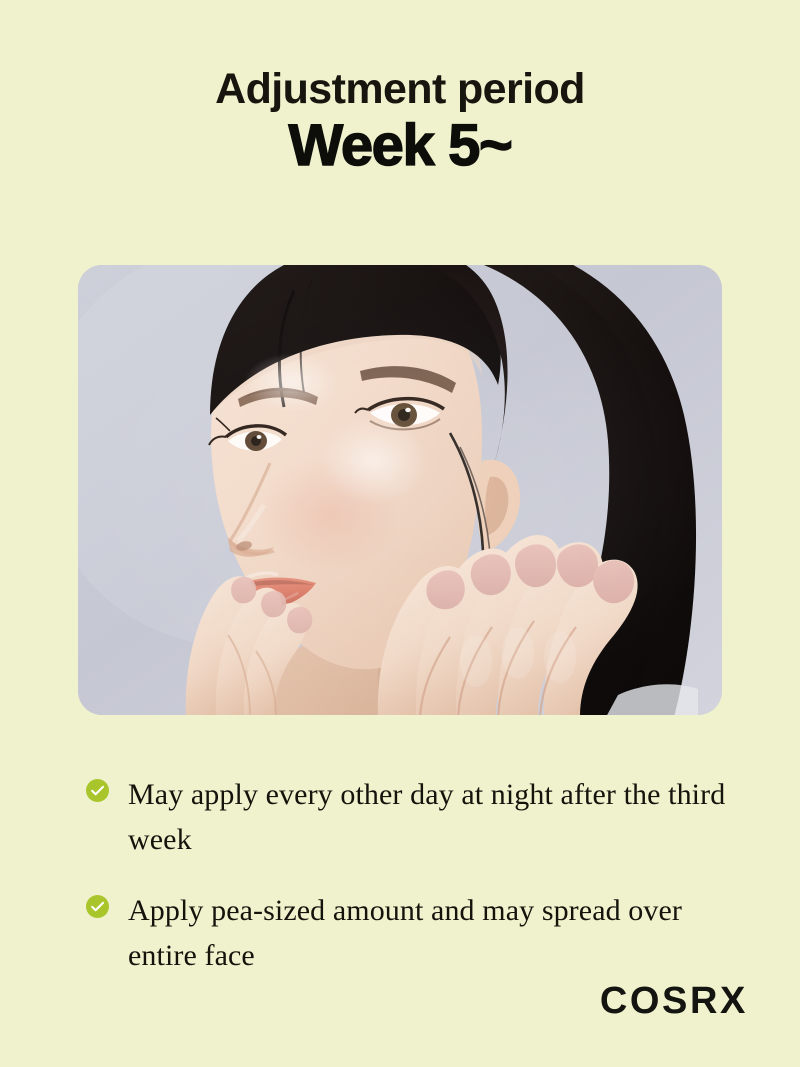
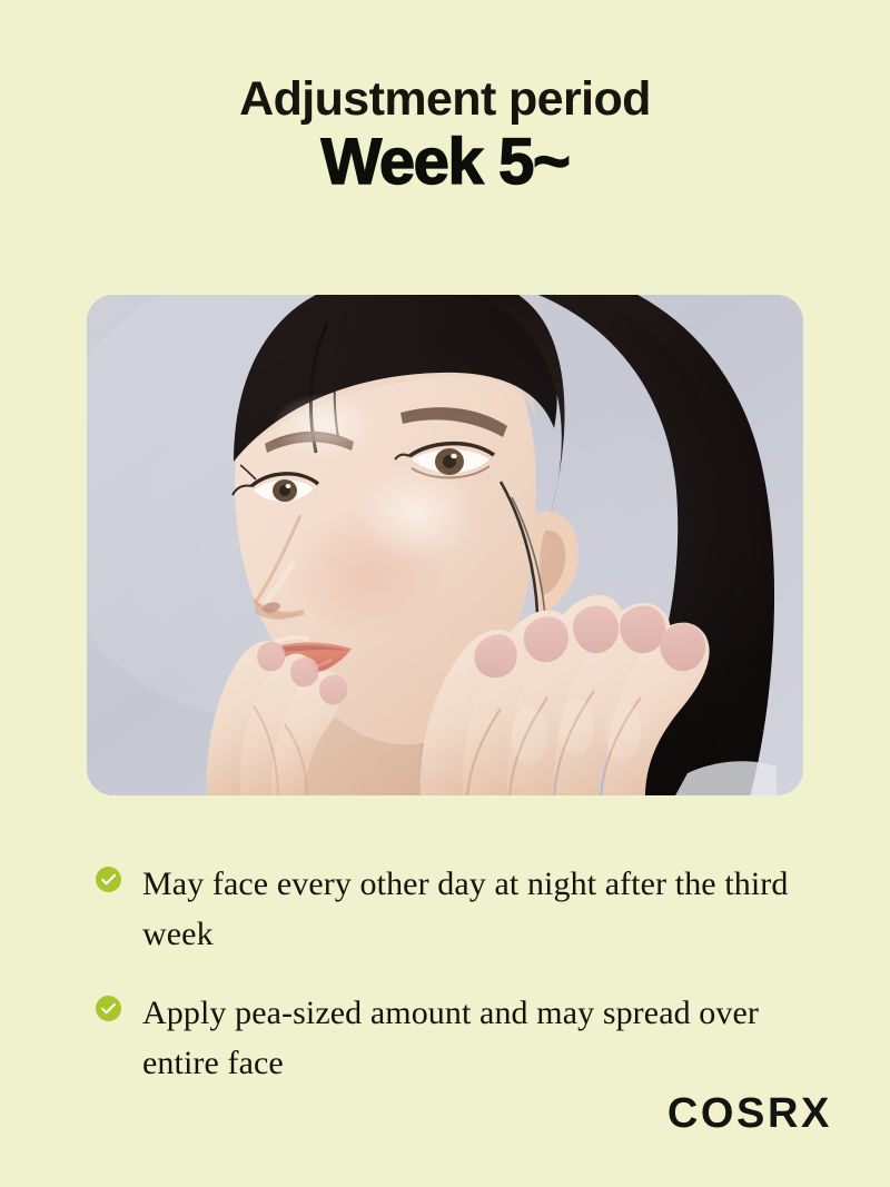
  Adjustment period
  Week 5~
- May apply every other day at night after the third week
+ May face every other day at night after the third week
  Apply pea-sized amount and may spread over entire face
  COSRX
